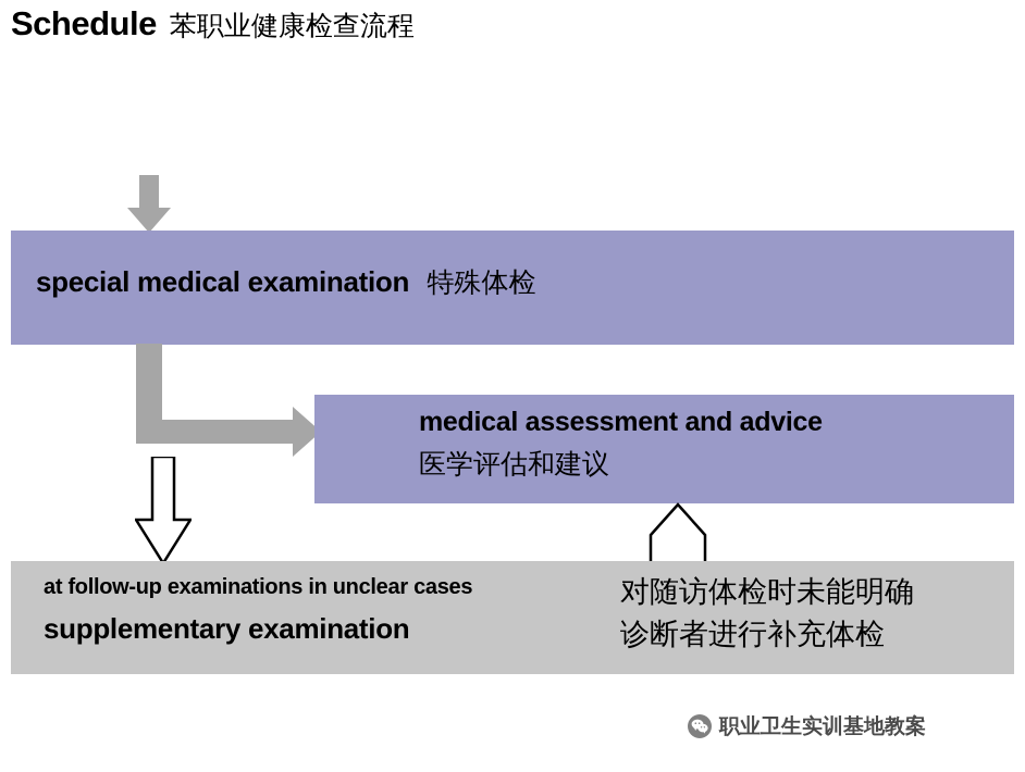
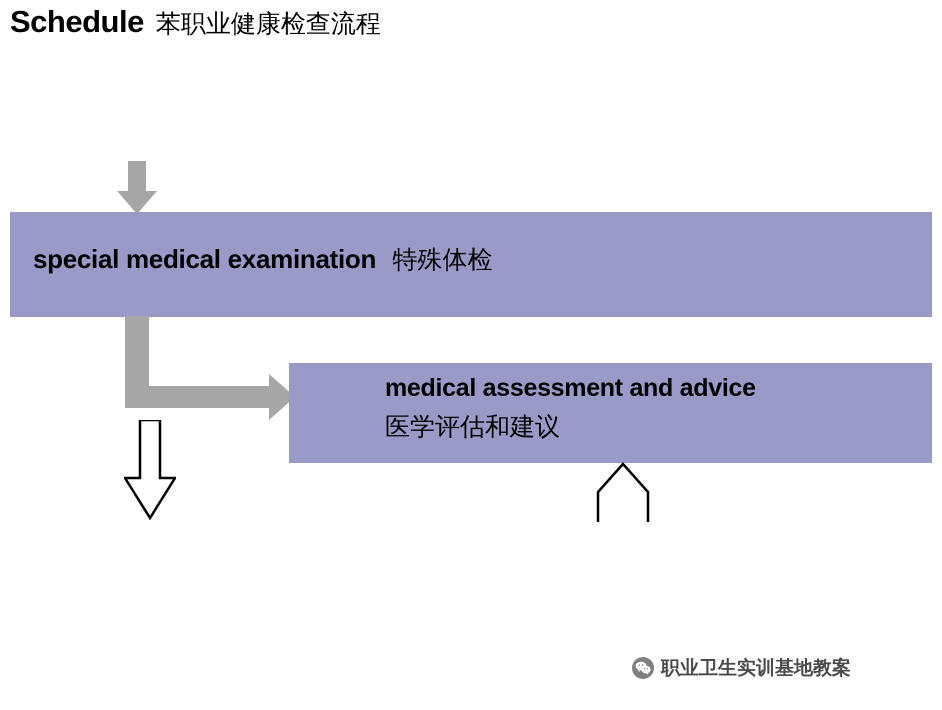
  Schedule
  苯职业健康检查流程
  special medical examination 特殊体检
  medical assessment and advice
  医学评估和建议
- at follow-up examinations in unclear cases
- supplementary examination
- 对随访体检时未能明确
- 诊断者进行补充体检
  职业卫生实训基地教案
